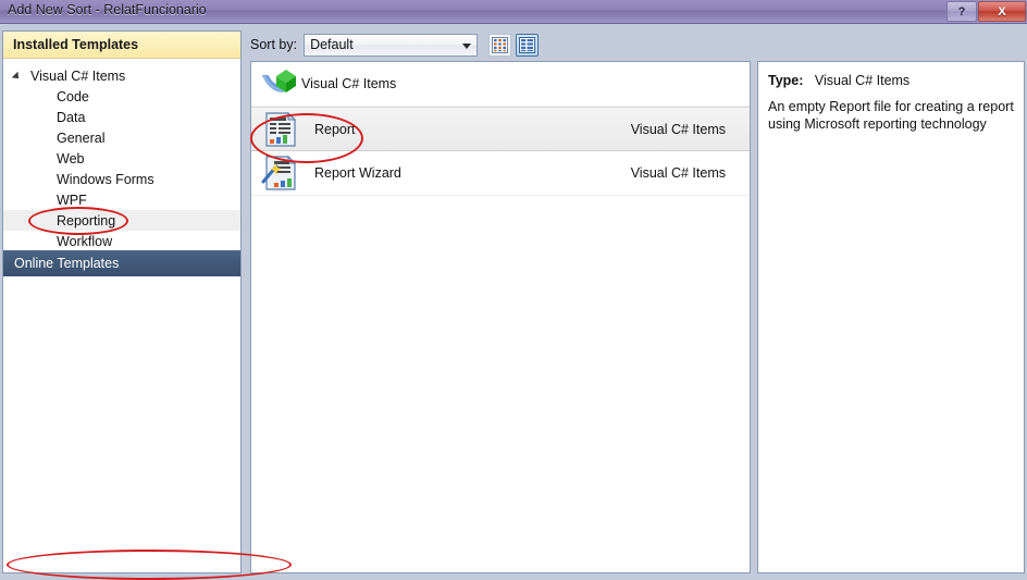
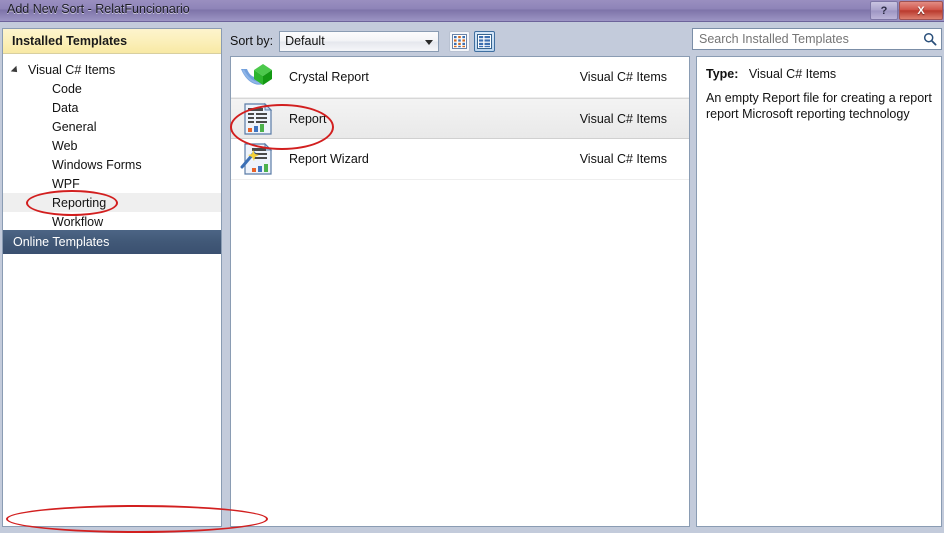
  Add New Sort - RelatFuncionario
  ?
  X
  Installed Templates
  Visual C# Items
  Code
  Data
  General
  Web
  Windows Forms
  WPF
  Reporting
  Workflow
  Online Templates
  Sort by:
  Default
+ Search Installed Templates
+ Crystal Report
  Visual C# Items
  Report
  Visual C# Items
  Report Wizard
  Visual C# Items
  Type: Visual C# Items
- An empty Report file for creating a report using Microsoft reporting technology
+ An empty Report file for creating a report report Microsoft reporting technology
